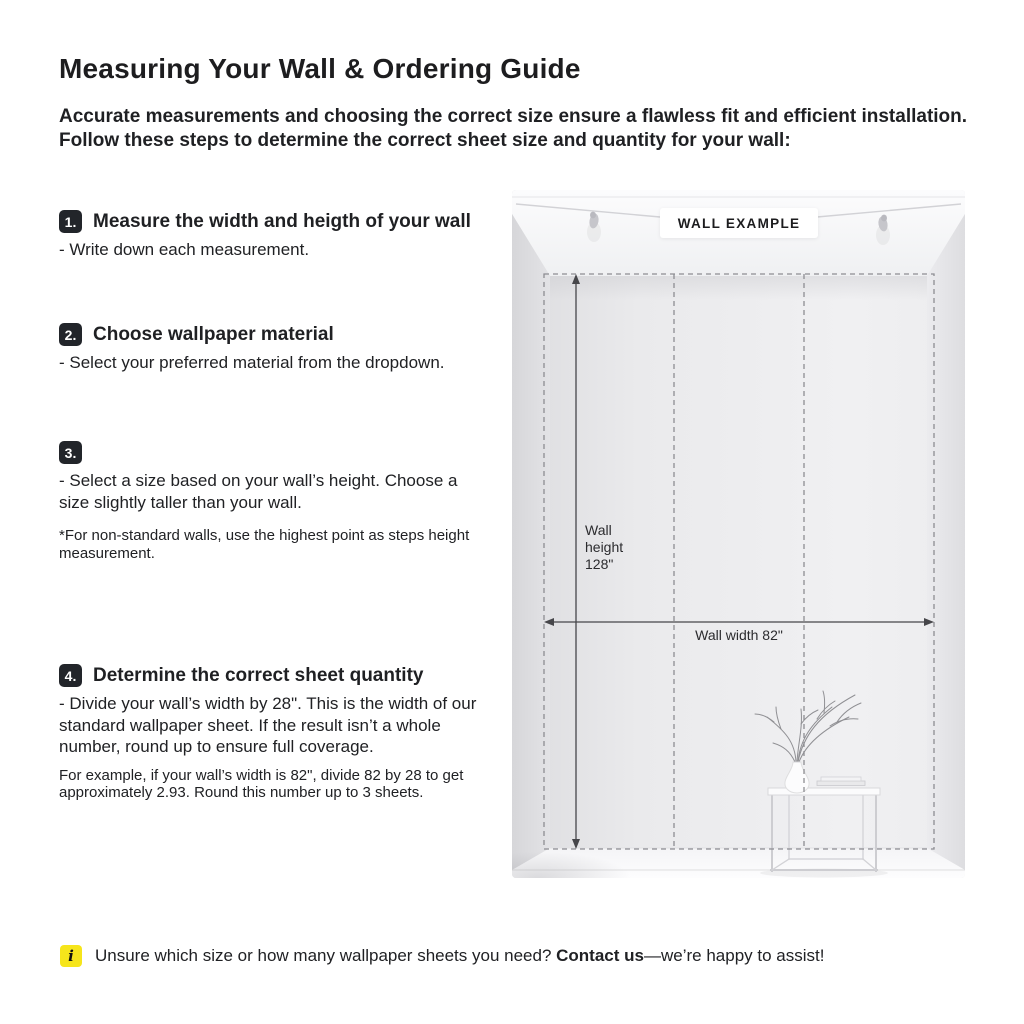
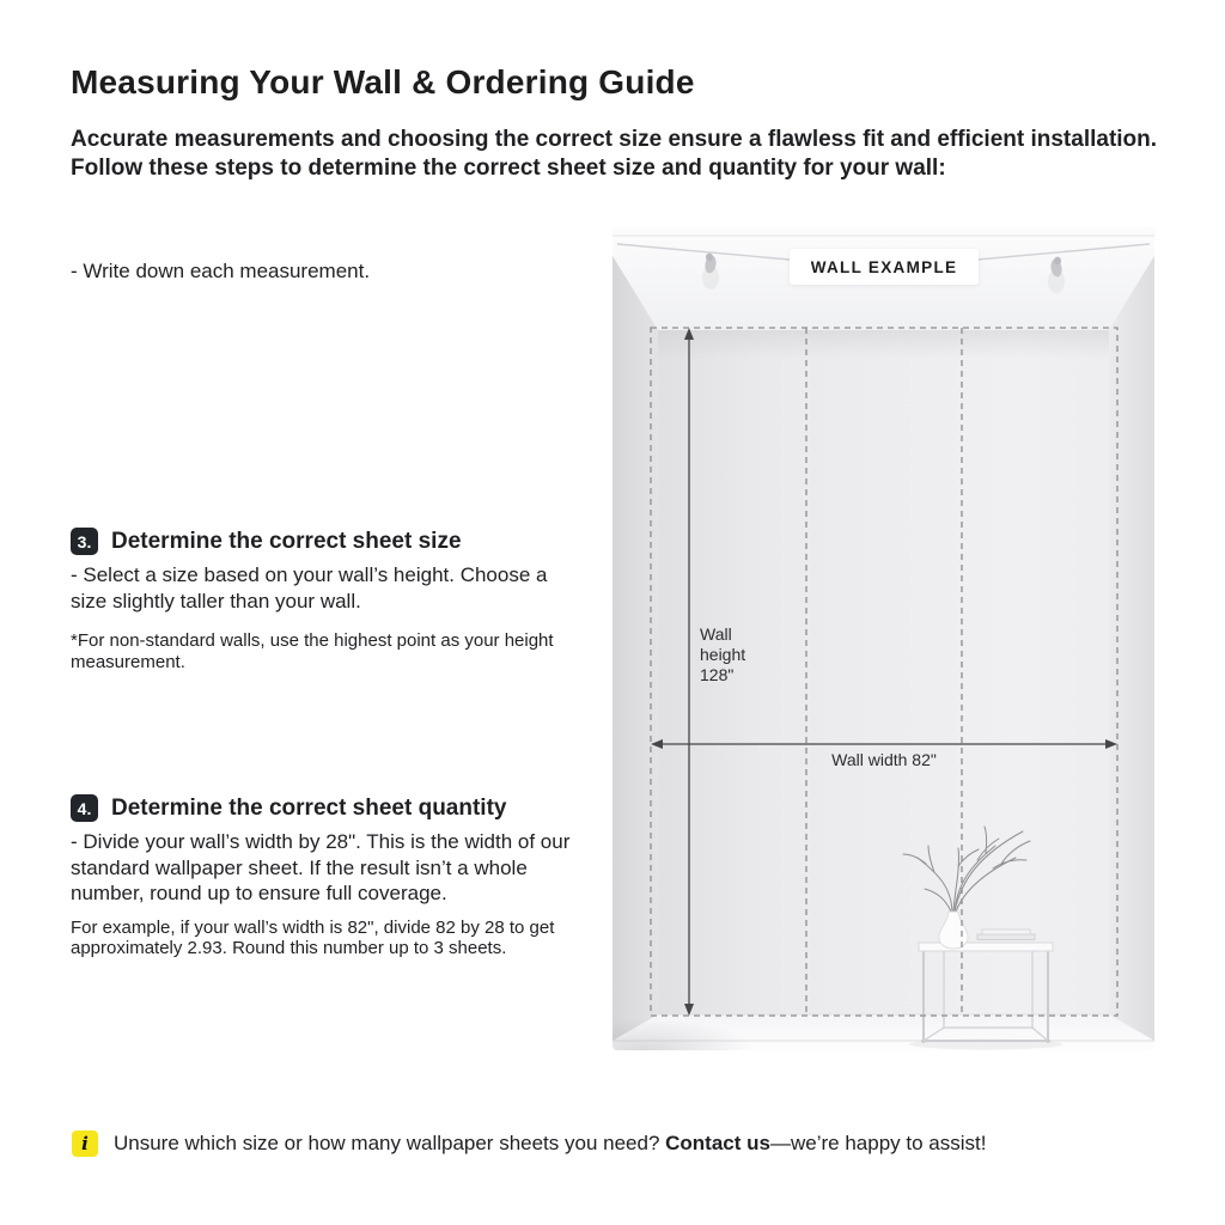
  Measuring Your Wall & Ordering Guide
  Accurate measurements and choosing the correct size ensure a flawless fit and efficient installation.
  Follow these steps to determine the correct sheet size and quantity for your wall:
- 1.
- Measure the width and heigth of your wall
  - Write down each measurement.
- 2.
- Choose wallpaper material
- - Select your preferred material from the dropdown.
  3.
+ Determine the correct sheet size
  - Select a size based on your wall’s height. Choose a size slightly taller than your wall.
- *For non-standard walls, use the highest point as steps height measurement.
+ *For non-standard walls, use the highest point as your height measurement.
  4.
  Determine the correct sheet quantity
  - Divide your wall’s width by 28". This is the width of our standard wallpaper sheet. If the result isn’t a whole number, round up to ensure full coverage.
  For example, if your wall’s width is 82", divide 82 by 28 to get approximately 2.93. Round this number up to 3 sheets.
  WALL EXAMPLE
  Wall
  height
  128"
  Wall width 82"
  i
  Unsure which size or how many wallpaper sheets you need? Contact us—we’re happy to assist!
